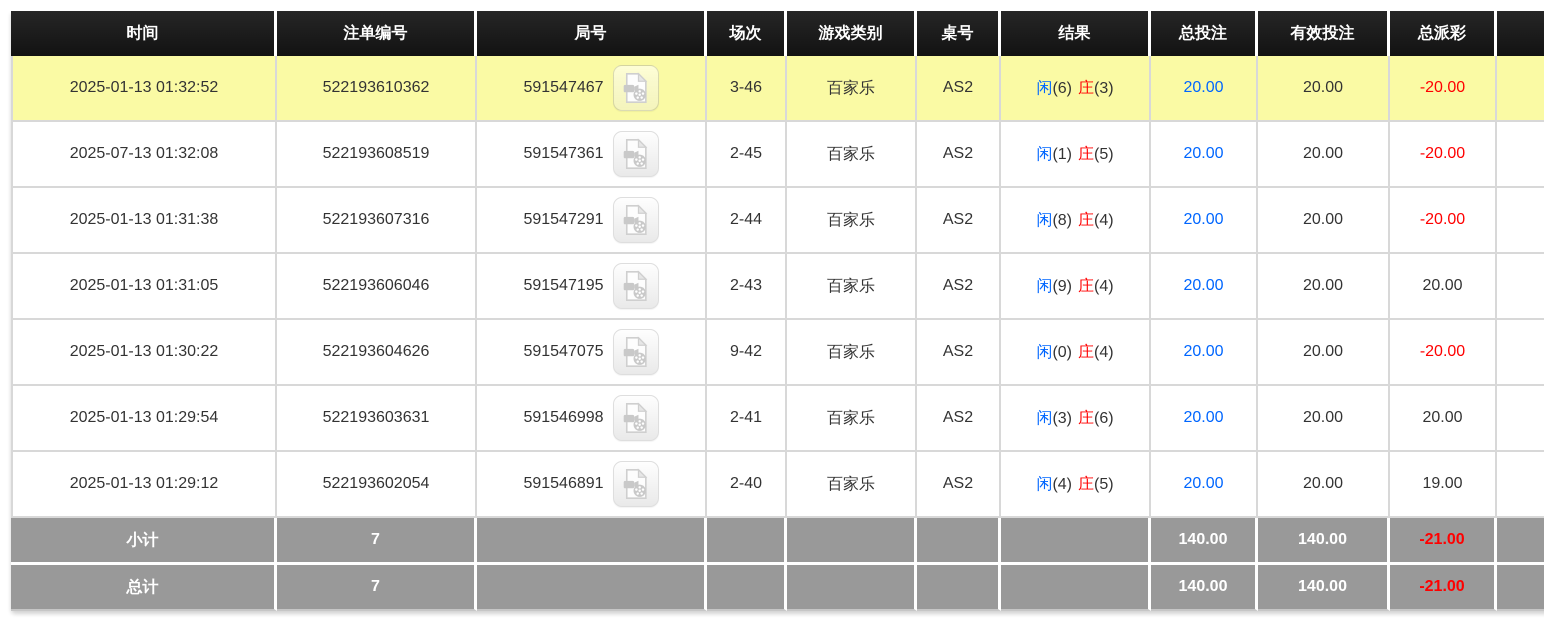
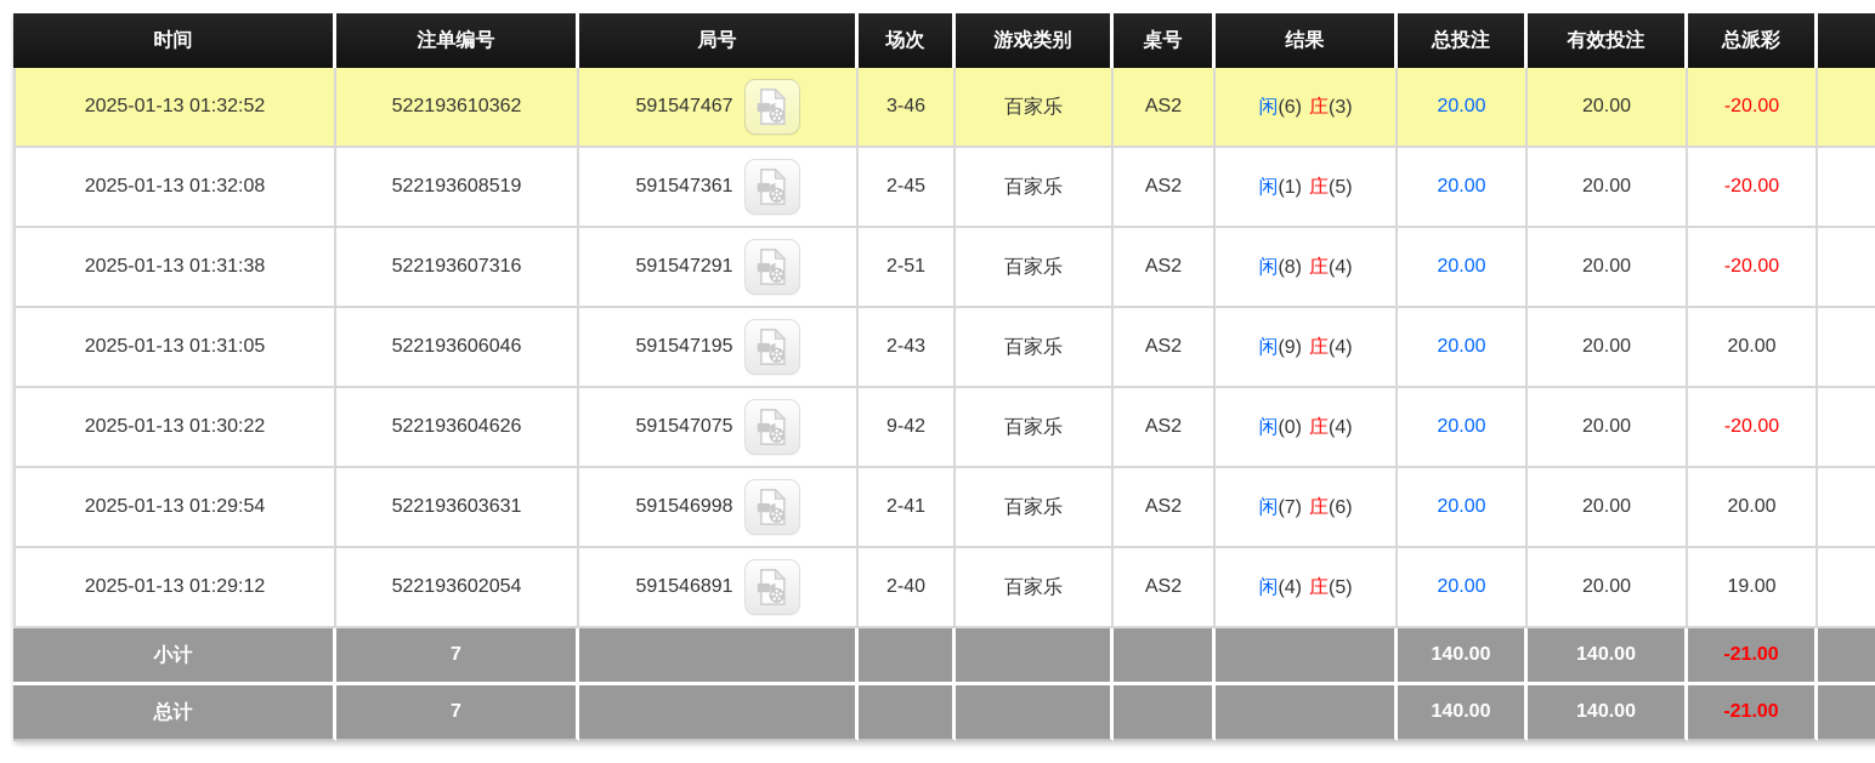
  时间	注单编号	局号	场次	游戏类别	桌号	结果	总投注	有效投注	总派彩
  2025-01-13 01:32:52	522193610362	591547467	3-46	百家乐	AS2	闲(6) 庄(3)	20.00	20.00	-20.00
- 2025-07-13 01:32:08	522193608519	591547361	2-45	百家乐	AS2	闲(1) 庄(5)	20.00	20.00	-20.00
+ 2025-01-13 01:32:08	522193608519	591547361	2-45	百家乐	AS2	闲(1) 庄(5)	20.00	20.00	-20.00
- 2025-01-13 01:31:38	522193607316	591547291	2-44	百家乐	AS2	闲(8) 庄(4)	20.00	20.00	-20.00
+ 2025-01-13 01:31:38	522193607316	591547291	2-51	百家乐	AS2	闲(8) 庄(4)	20.00	20.00	-20.00
  2025-01-13 01:31:05	522193606046	591547195	2-43	百家乐	AS2	闲(9) 庄(4)	20.00	20.00	20.00
  2025-01-13 01:30:22	522193604626	591547075	9-42	百家乐	AS2	闲(0) 庄(4)	20.00	20.00	-20.00
- 2025-01-13 01:29:54	522193603631	591546998	2-41	百家乐	AS2	闲(3) 庄(6)	20.00	20.00	20.00
+ 2025-01-13 01:29:54	522193603631	591546998	2-41	百家乐	AS2	闲(7) 庄(6)	20.00	20.00	20.00
  2025-01-13 01:29:12	522193602054	591546891	2-40	百家乐	AS2	闲(4) 庄(5)	20.00	20.00	19.00
  小计	7						140.00	140.00	-21.00
  总计	7						140.00	140.00	-21.00
